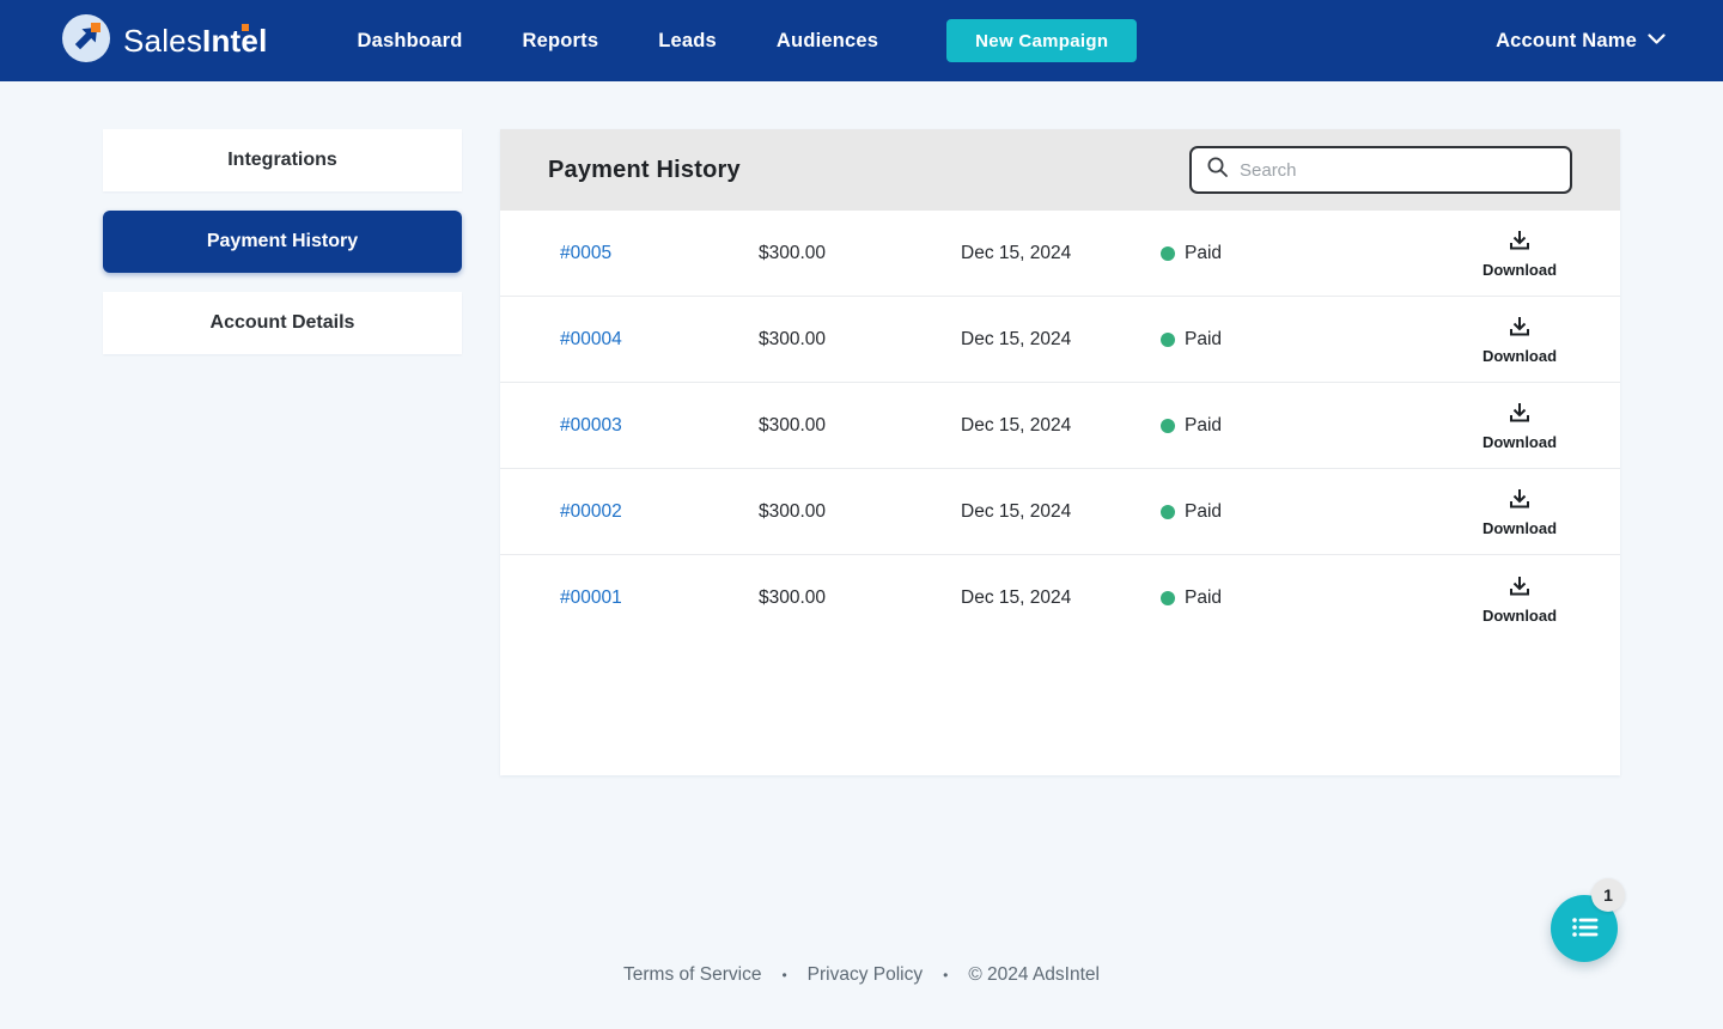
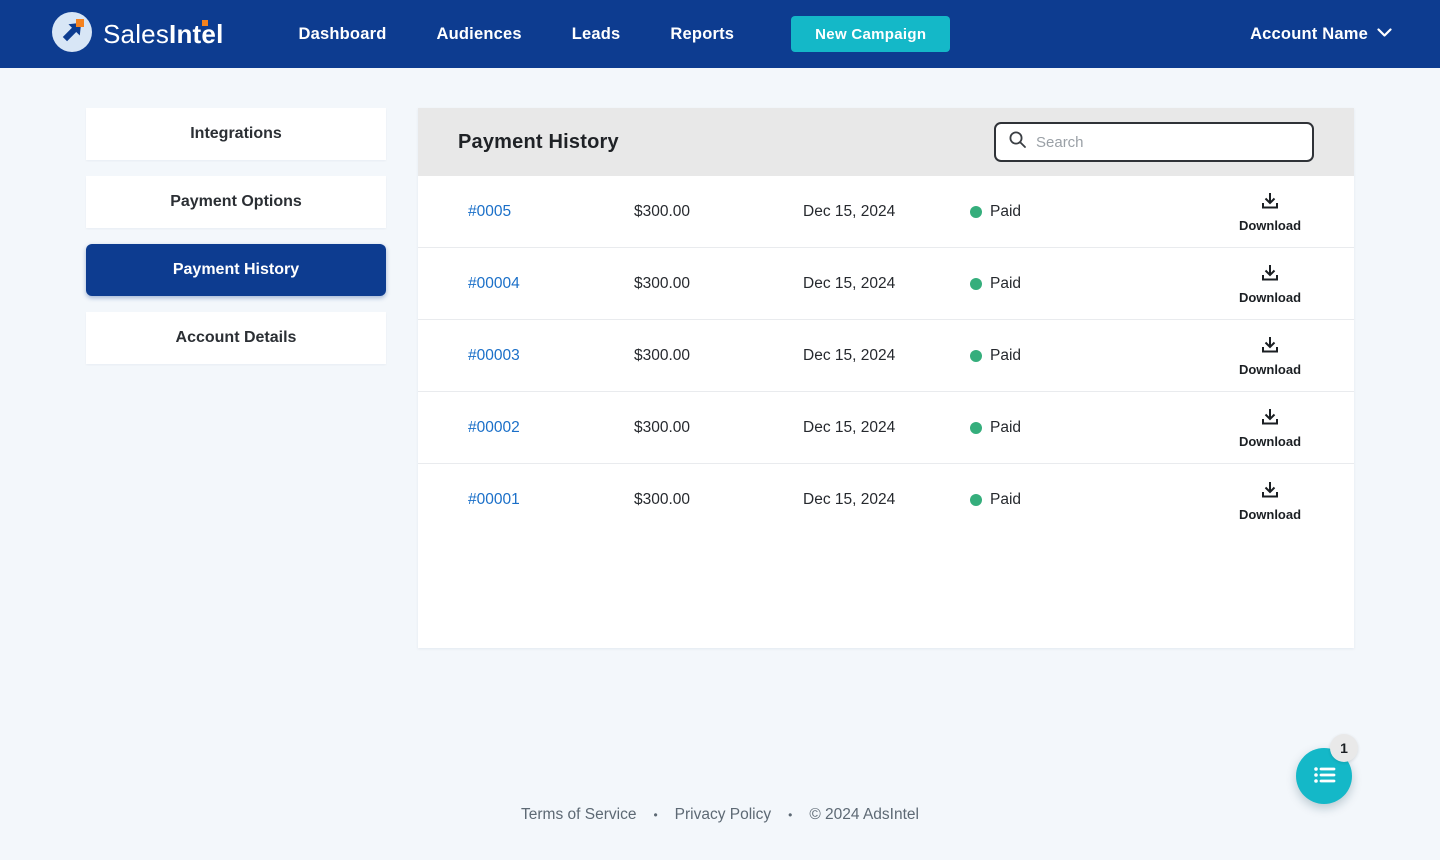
  SalesIntel
  Dashboard
- Reports
+ Audiences
  Leads
- Audiences
+ Reports
  New Campaign
  Account Name
  Integrations
+ Payment Options
  Payment History
  Account Details
  Payment History
  Search
  #0005
  $300.00
  Dec 15, 2024
  Paid
  Download
  #00004
  $300.00
  Dec 15, 2024
  Paid
  Download
  #00003
  $300.00
  Dec 15, 2024
  Paid
  Download
  #00002
  $300.00
  Dec 15, 2024
  Paid
  Download
  #00001
  $300.00
  Dec 15, 2024
  Paid
  Download
  Terms of Service
  •
  Privacy Policy
  •
  © 2024 AdsIntel
  1
